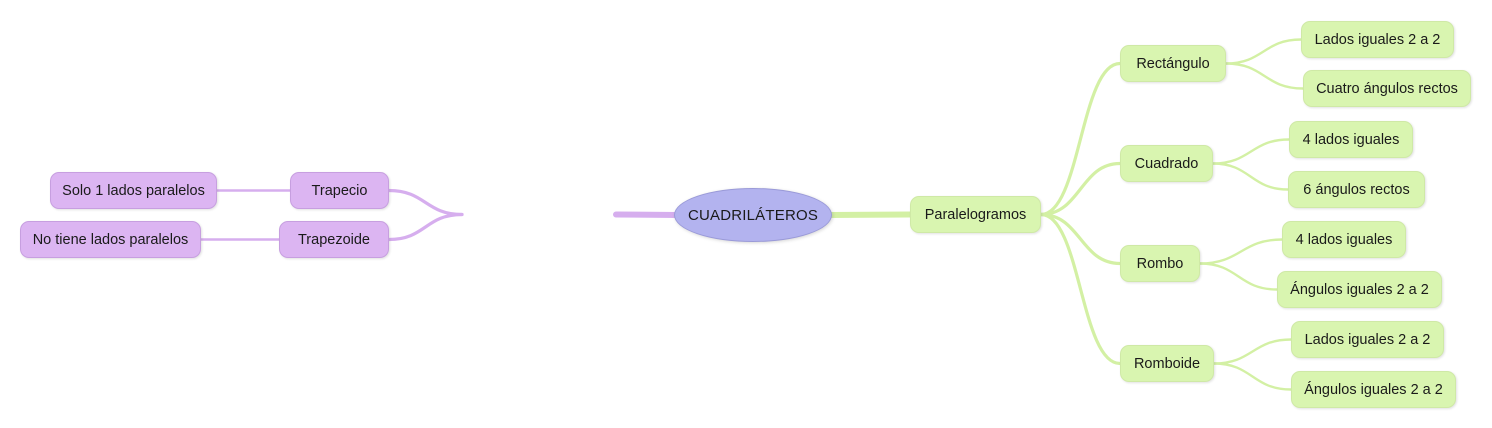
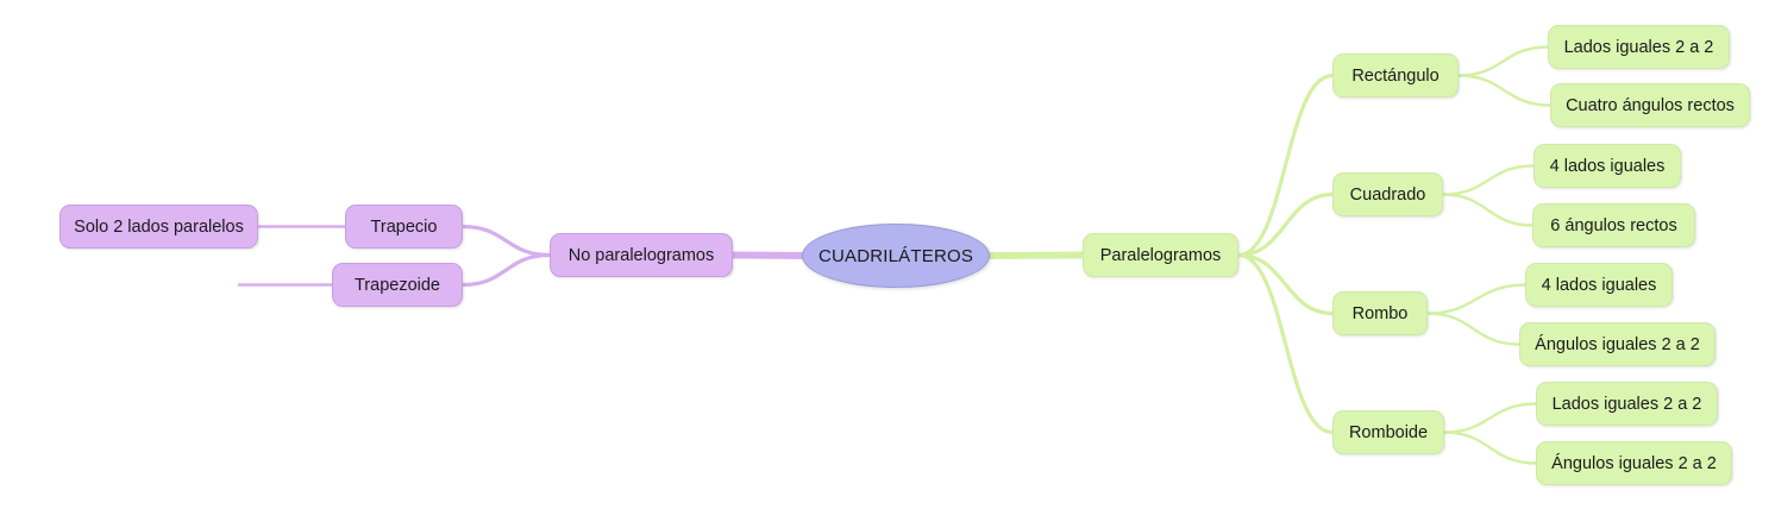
  CUADRILÁTEROS
+ No paralelogramos
  Trapecio
- Solo 1 lados paralelos
+ Solo 2 lados paralelos
  Trapezoide
- No tiene lados paralelos
  Paralelogramos
  Rectángulo
  Lados iguales 2 a 2
  Cuatro ángulos rectos
  Cuadrado
  4 lados iguales
  6 ángulos rectos
  Rombo
  4 lados iguales
  Ángulos iguales 2 a 2
  Romboide
  Lados iguales 2 a 2
  Ángulos iguales 2 a 2
